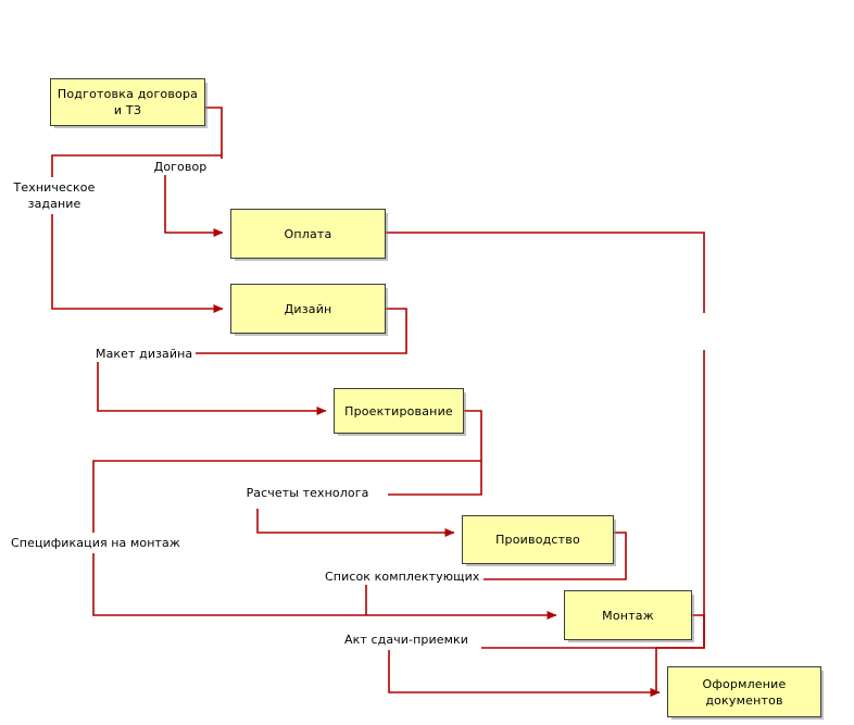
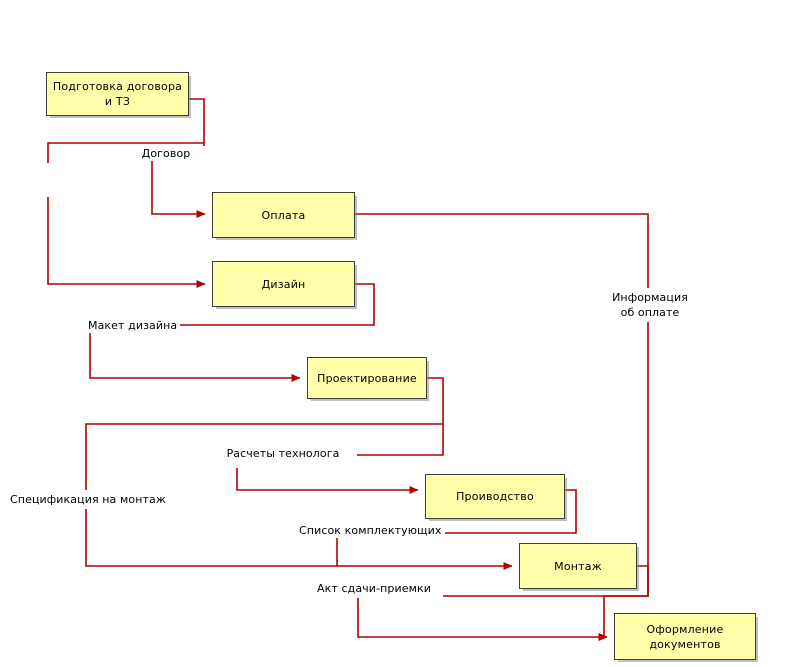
  Подготовка договора
  и ТЗ
  Оплата
  Дизайн
  Проектирование
  Проиводство
  Монтаж
  Оформление
  документов
  Договор
- Техническое
- задание
  Макет дизайна
  Расчеты технолога
  Спецификация на монтаж
  Список комплектующих
  Акт сдачи-приемки
+ Информация
+ об оплате
